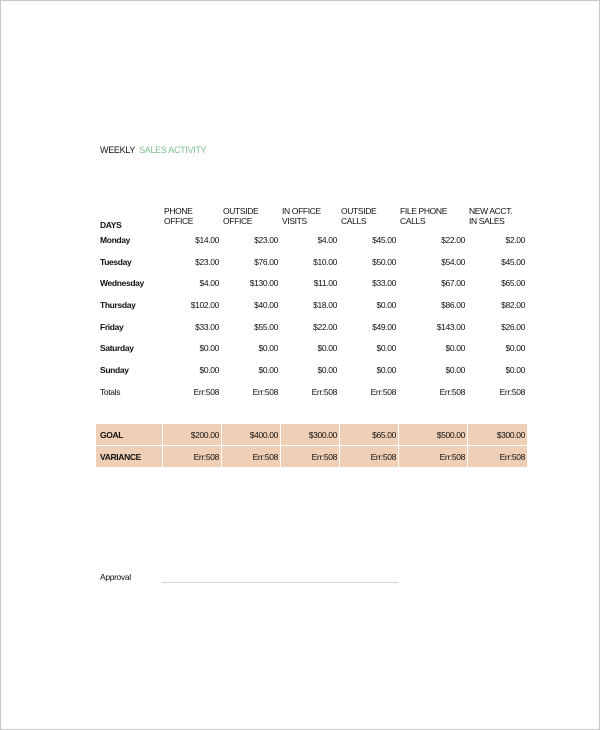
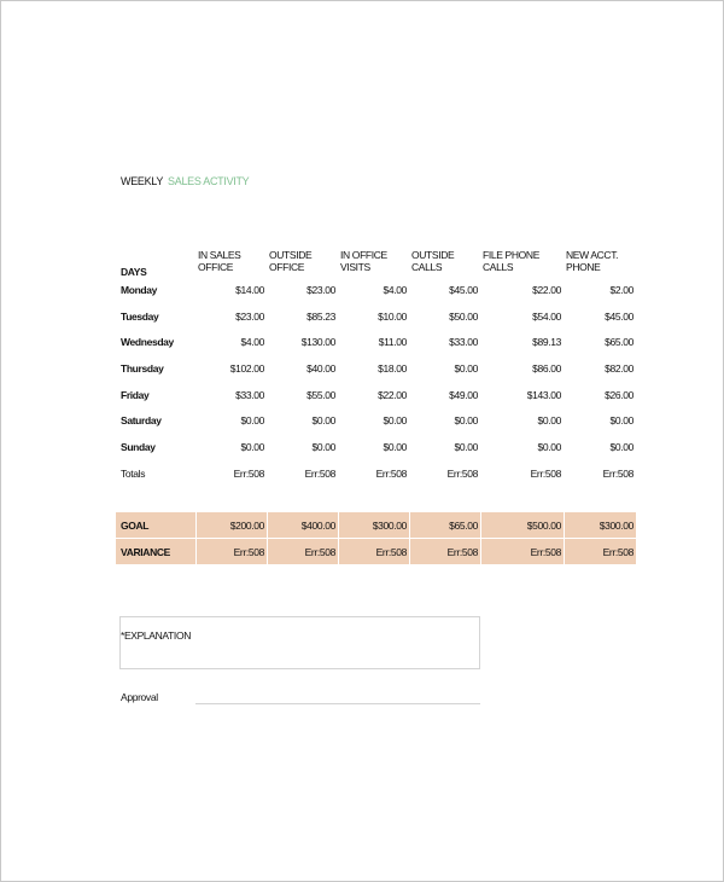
  WEEKLY SALES ACTIVITY
  DAYS
- PHONE
+ IN SALES
  OFFICE
  OUTSIDE
  OFFICE
  IN OFFICE
  VISITS
  OUTSIDE
  CALLS
  FILE PHONE
  CALLS
  NEW ACCT.
- IN SALES
+ PHONE
  Monday
  $14.00
  $23.00
  $4.00
  $45.00
  $22.00
  $2.00
  Tuesday
  $23.00
- $76.00
+ $85.23
  $10.00
  $50.00
  $54.00
  $45.00
  Wednesday
  $4.00
  $130.00
  $11.00
  $33.00
- $67.00
+ $89.13
  $65.00
  Thursday
  $102.00
  $40.00
  $18.00
  $0.00
  $86.00
  $82.00
  Friday
  $33.00
  $55.00
  $22.00
  $49.00
  $143.00
  $26.00
  Saturday
  $0.00
  $0.00
  $0.00
  $0.00
  $0.00
  $0.00
  Sunday
  $0.00
  $0.00
  $0.00
  $0.00
  $0.00
  $0.00
  Totals
  Err:508
  Err:508
  Err:508
  Err:508
  Err:508
  Err:508
  GOAL
  $200.00
  $400.00
  $300.00
  $65.00
  $500.00
  $300.00
  VARIANCE
  Err:508
  Err:508
  Err:508
  Err:508
  Err:508
  Err:508
+ *EXPLANATION
  Approval
